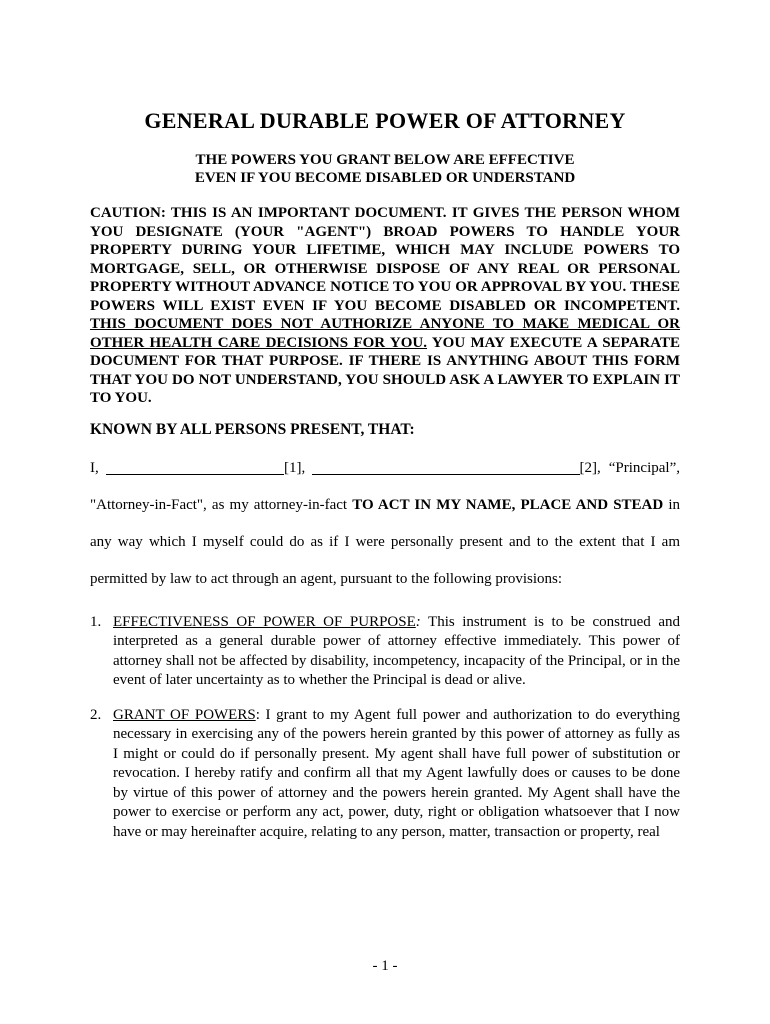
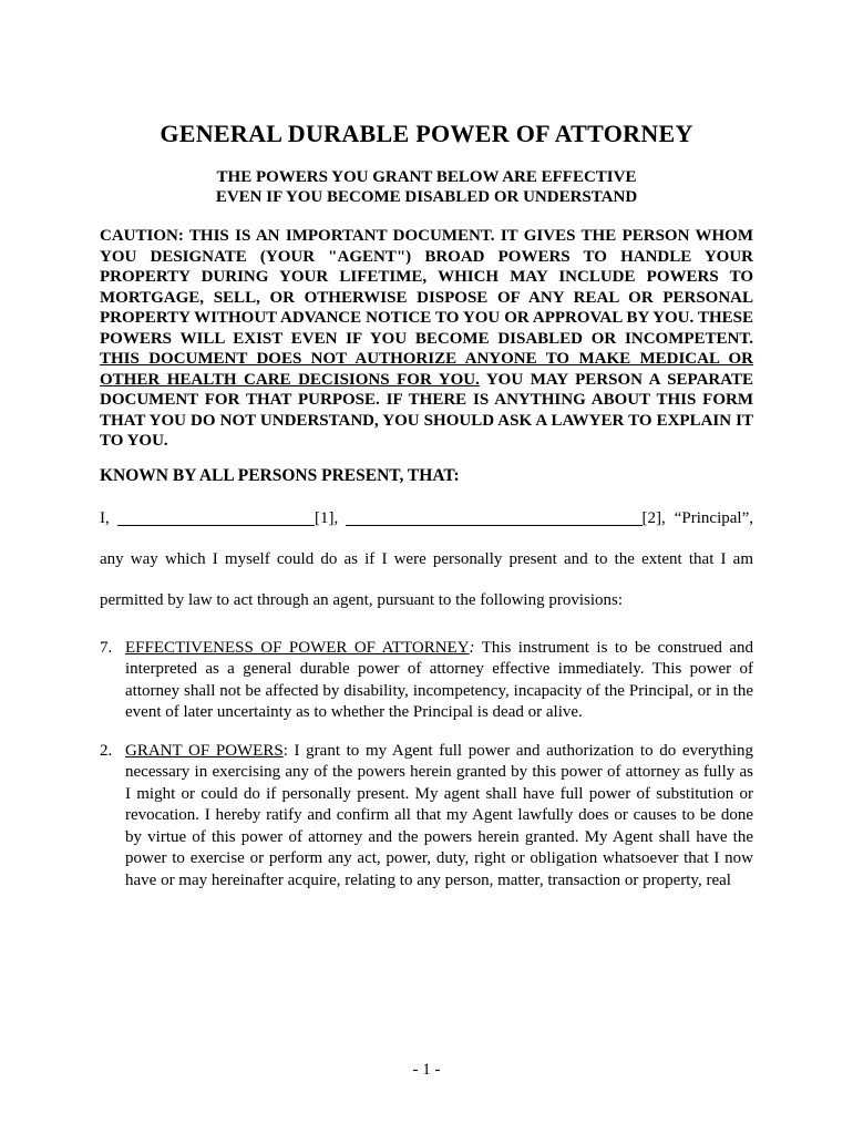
  GENERAL DURABLE POWER OF ATTORNEY
  THE POWERS YOU GRANT BELOW ARE EFFECTIVE
  EVEN IF YOU BECOME DISABLED OR UNDERSTAND
- CAUTION: THIS IS AN IMPORTANT DOCUMENT. IT GIVES THE PERSON WHOM YOU DESIGNATE (YOUR "AGENT") BROAD POWERS TO HANDLE YOUR PROPERTY DURING YOUR LIFETIME, WHICH MAY INCLUDE POWERS TO MORTGAGE, SELL, OR OTHERWISE DISPOSE OF ANY REAL OR PERSONAL PROPERTY WITHOUT ADVANCE NOTICE TO YOU OR APPROVAL BY YOU. THESE POWERS WILL EXIST EVEN IF YOU BECOME DISABLED OR INCOMPETENT. THIS DOCUMENT DOES NOT AUTHORIZE ANYONE TO MAKE MEDICAL OR OTHER HEALTH CARE DECISIONS FOR YOU. YOU MAY EXECUTE A SEPARATE DOCUMENT FOR THAT PURPOSE. IF THERE IS ANYTHING ABOUT THIS FORM THAT YOU DO NOT UNDERSTAND, YOU SHOULD ASK A LAWYER TO EXPLAIN IT TO YOU.
+ CAUTION: THIS IS AN IMPORTANT DOCUMENT. IT GIVES THE PERSON WHOM YOU DESIGNATE (YOUR "AGENT") BROAD POWERS TO HANDLE YOUR PROPERTY DURING YOUR LIFETIME, WHICH MAY INCLUDE POWERS TO MORTGAGE, SELL, OR OTHERWISE DISPOSE OF ANY REAL OR PERSONAL PROPERTY WITHOUT ADVANCE NOTICE TO YOU OR APPROVAL BY YOU. THESE POWERS WILL EXIST EVEN IF YOU BECOME DISABLED OR INCOMPETENT. THIS DOCUMENT DOES NOT AUTHORIZE ANYONE TO MAKE MEDICAL OR OTHER HEALTH CARE DECISIONS FOR YOU. YOU MAY PERSON A SEPARATE DOCUMENT FOR THAT PURPOSE. IF THERE IS ANYTHING ABOUT THIS FORM THAT YOU DO NOT UNDERSTAND, YOU SHOULD ASK A LAWYER TO EXPLAIN IT TO YOU.
  KNOWN BY ALL PERSONS PRESENT, THAT:
  I,
  [1],
  [2],
  “Principal”,
- "Attorney-in-Fact", as my attorney-in-fact TO ACT IN MY NAME, PLACE AND STEAD in
  any way which I myself could do as if I were personally present and to the extent that I am
  permitted by law to act through an agent, pursuant to the following provisions:
- 1.
+ 7.
- EFFECTIVENESS OF POWER OF PURPOSE: This instrument is to be construed and interpreted as a general durable power of attorney effective immediately. This power of attorney shall not be affected by disability, incompetency, incapacity of the Principal, or in the event of later uncertainty as to whether the Principal is dead or alive.
+ EFFECTIVENESS OF POWER OF ATTORNEY: This instrument is to be construed and interpreted as a general durable power of attorney effective immediately. This power of attorney shall not be affected by disability, incompetency, incapacity of the Principal, or in the event of later uncertainty as to whether the Principal is dead or alive.
  2.
  GRANT OF POWERS: I grant to my Agent full power and authorization to do everything necessary in exercising any of the powers herein granted by this power of attorney as fully as I might or could do if personally present. My agent shall have full power of substitution or revocation. I hereby ratify and confirm all that my Agent lawfully does or causes to be done by virtue of this power of attorney and the powers herein granted. My Agent shall have the power to exercise or perform any act, power, duty, right or obligation whatsoever that I now have or may hereinafter acquire, relating to any person, matter, transaction or property, real
  - 1 -
